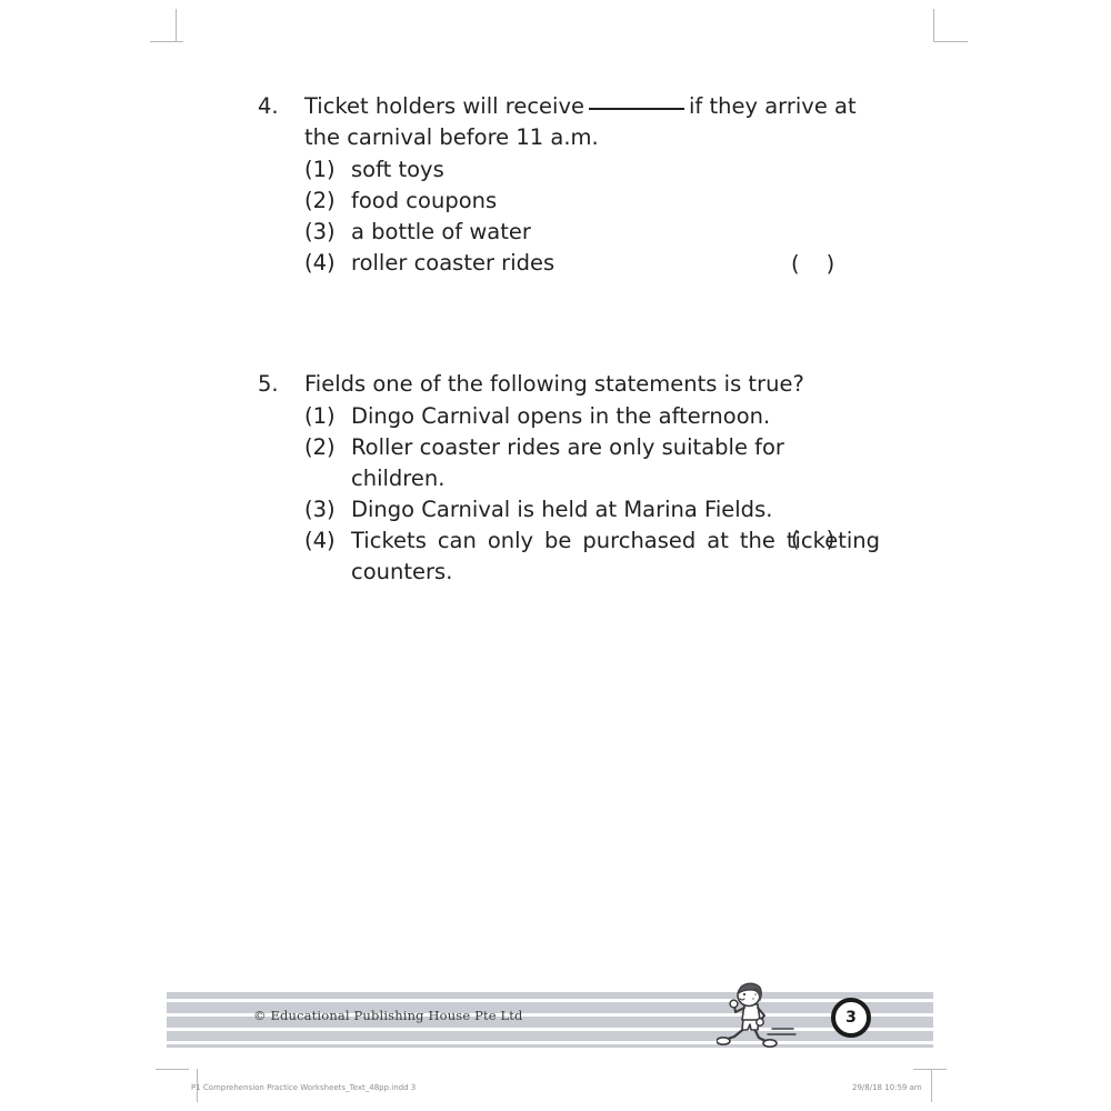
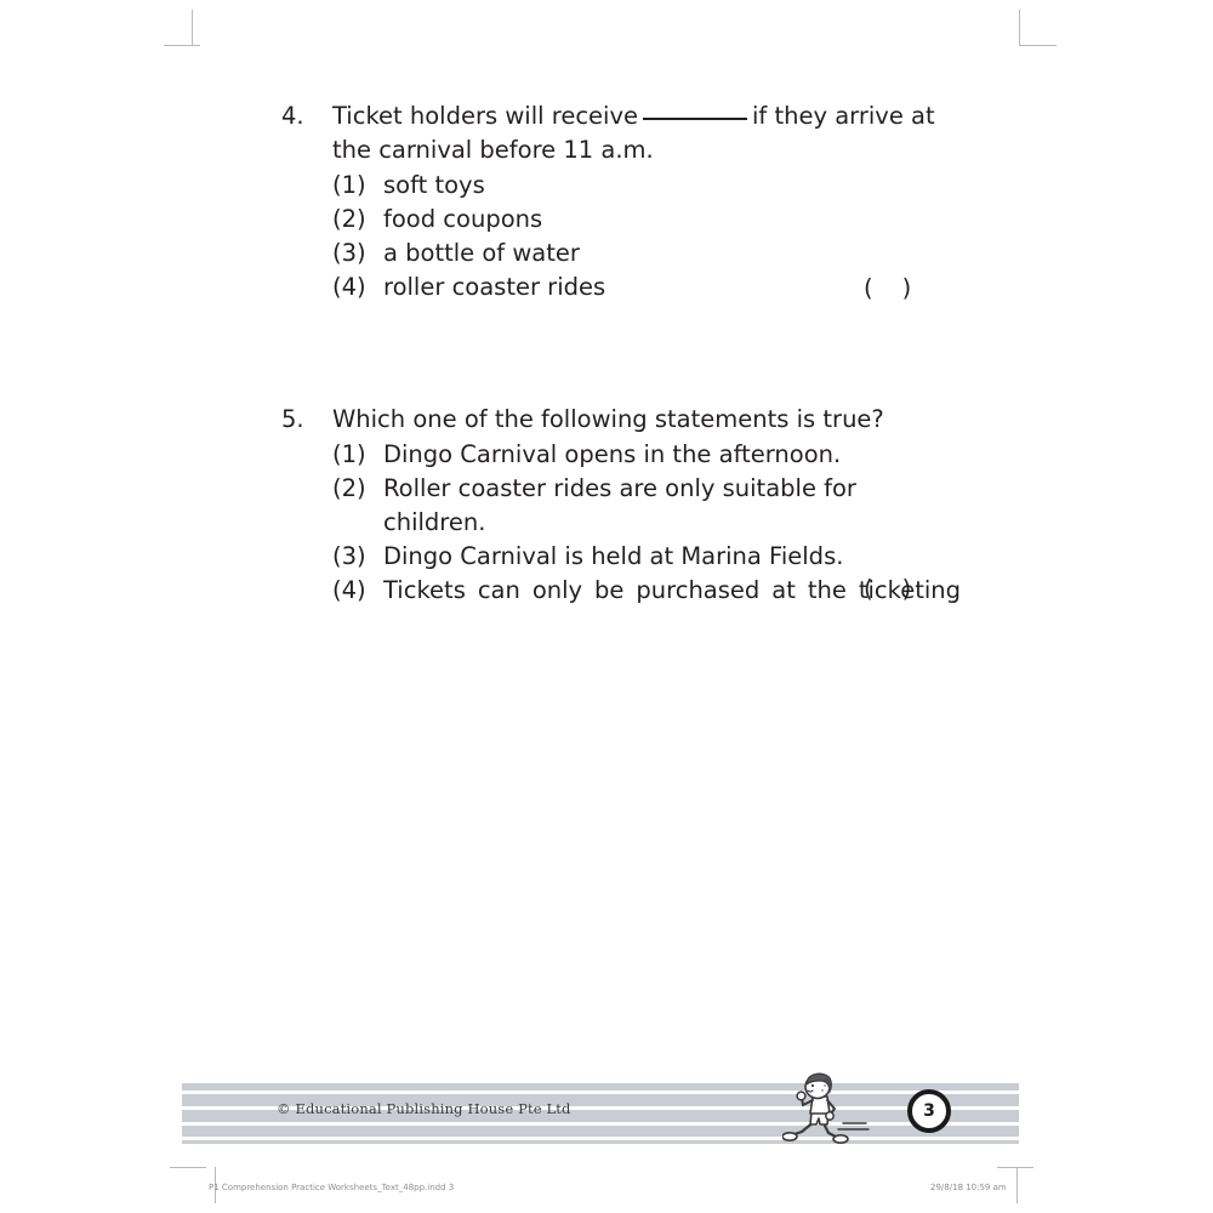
  4.
  Ticket holders will receive if they arrive at
  the carnival before 11 a.m.
  (1)
  soft toys
  (2)
  food coupons
  (3)
  a bottle of water
  (4)
  roller coaster rides
  ( )
  5.
- Fields one of the following statements is true?
+ Which one of the following statements is true?
  (1)
  Dingo Carnival opens in the afternoon.
  (2)
  Roller coaster rides are only suitable for children.
  (3)
  Dingo Carnival is held at Marina Fields.
  (4)
  Tickets can only be purchased at the ticketing
- counters.
  ( )
  © Educational Publishing House Pte Ltd
  3
  P1 Comprehension Practice Worksheets_Text_48pp.indd 3
  29/8/18 10:59 am
